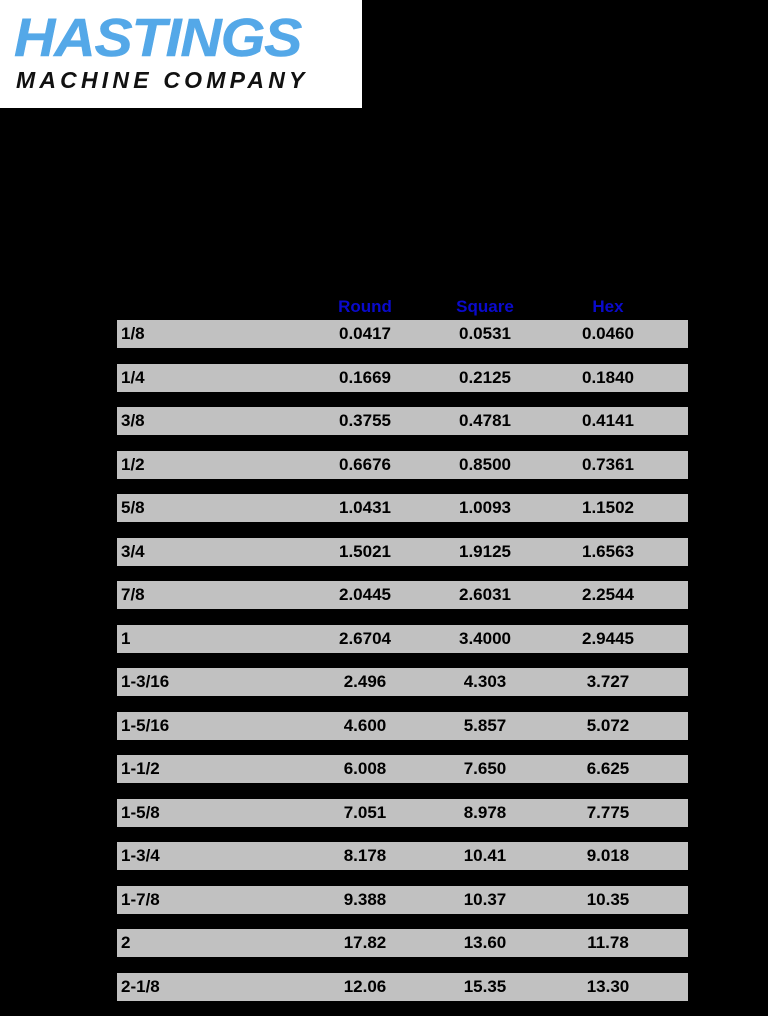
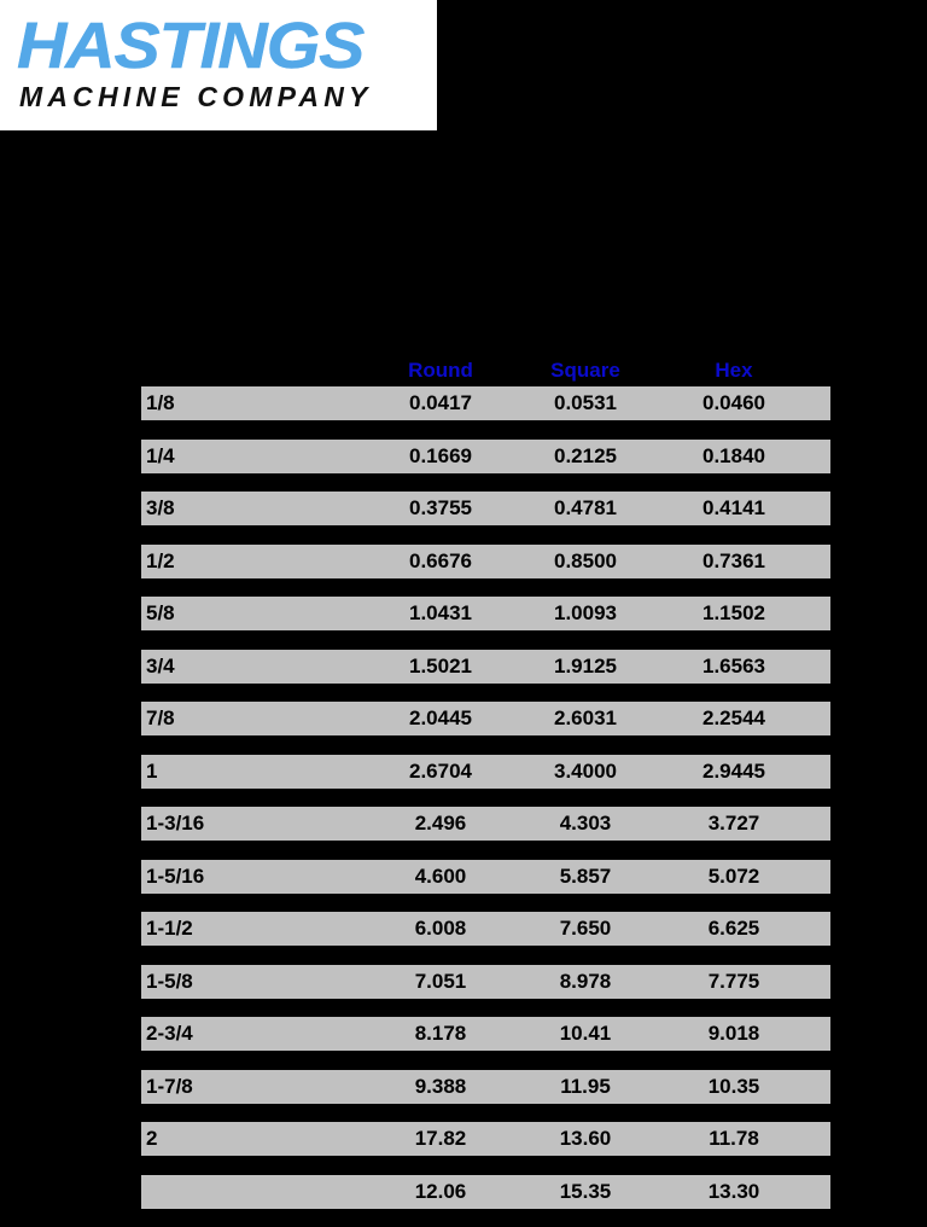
  HASTINGS
  MACHINE COMPANY
  Round
  Square
  Hex
  1/8
  0.0417
  0.0531
  0.0460
  1/4
  0.1669
  0.2125
  0.1840
  3/8
  0.3755
  0.4781
  0.4141
  1/2
  0.6676
  0.8500
  0.7361
  5/8
  1.0431
  1.0093
  1.1502
  3/4
  1.5021
  1.9125
  1.6563
  7/8
  2.0445
  2.6031
  2.2544
  1
  2.6704
  3.4000
  2.9445
  1-3/16
  2.496
  4.303
  3.727
  1-5/16
  4.600
  5.857
  5.072
  1-1/2
  6.008
  7.650
  6.625
  1-5/8
  7.051
  8.978
  7.775
- 1-3/4
+ 2-3/4
  8.178
  10.41
  9.018
  1-7/8
  9.388
- 10.37
+ 11.95
  10.35
  2
  17.82
  13.60
  11.78
- 2-1/8
  12.06
  15.35
  13.30
